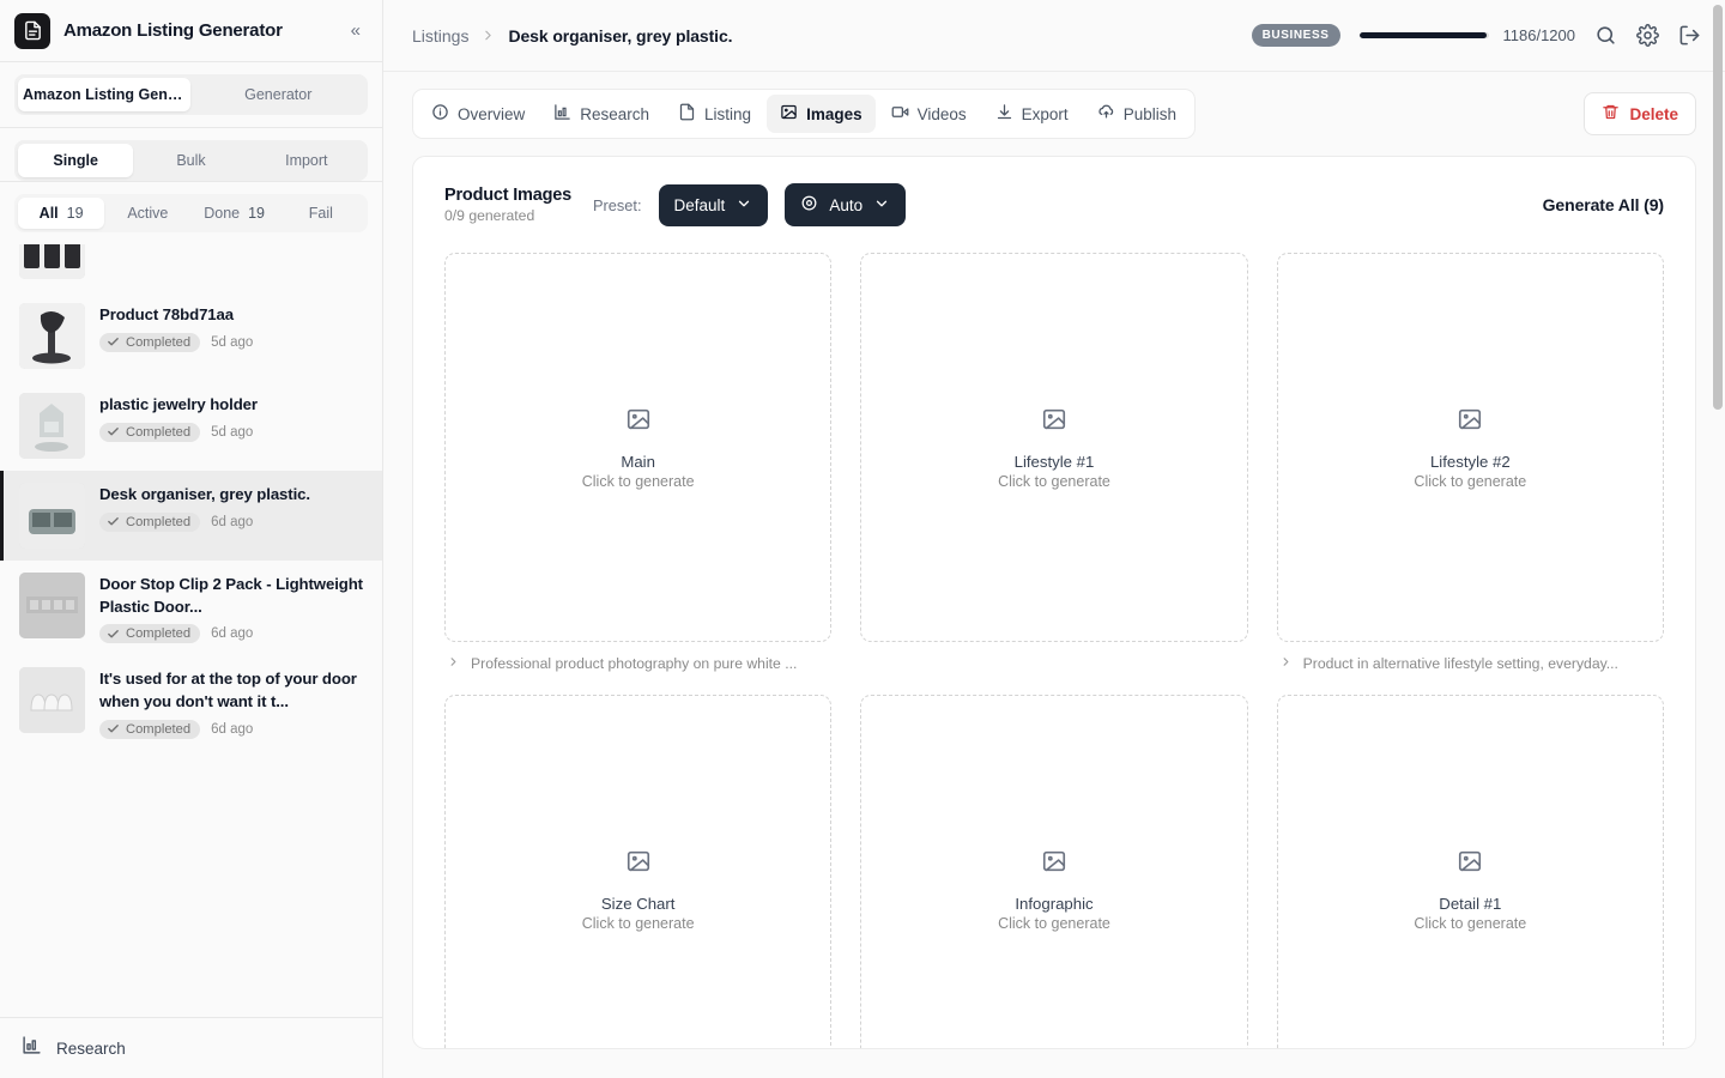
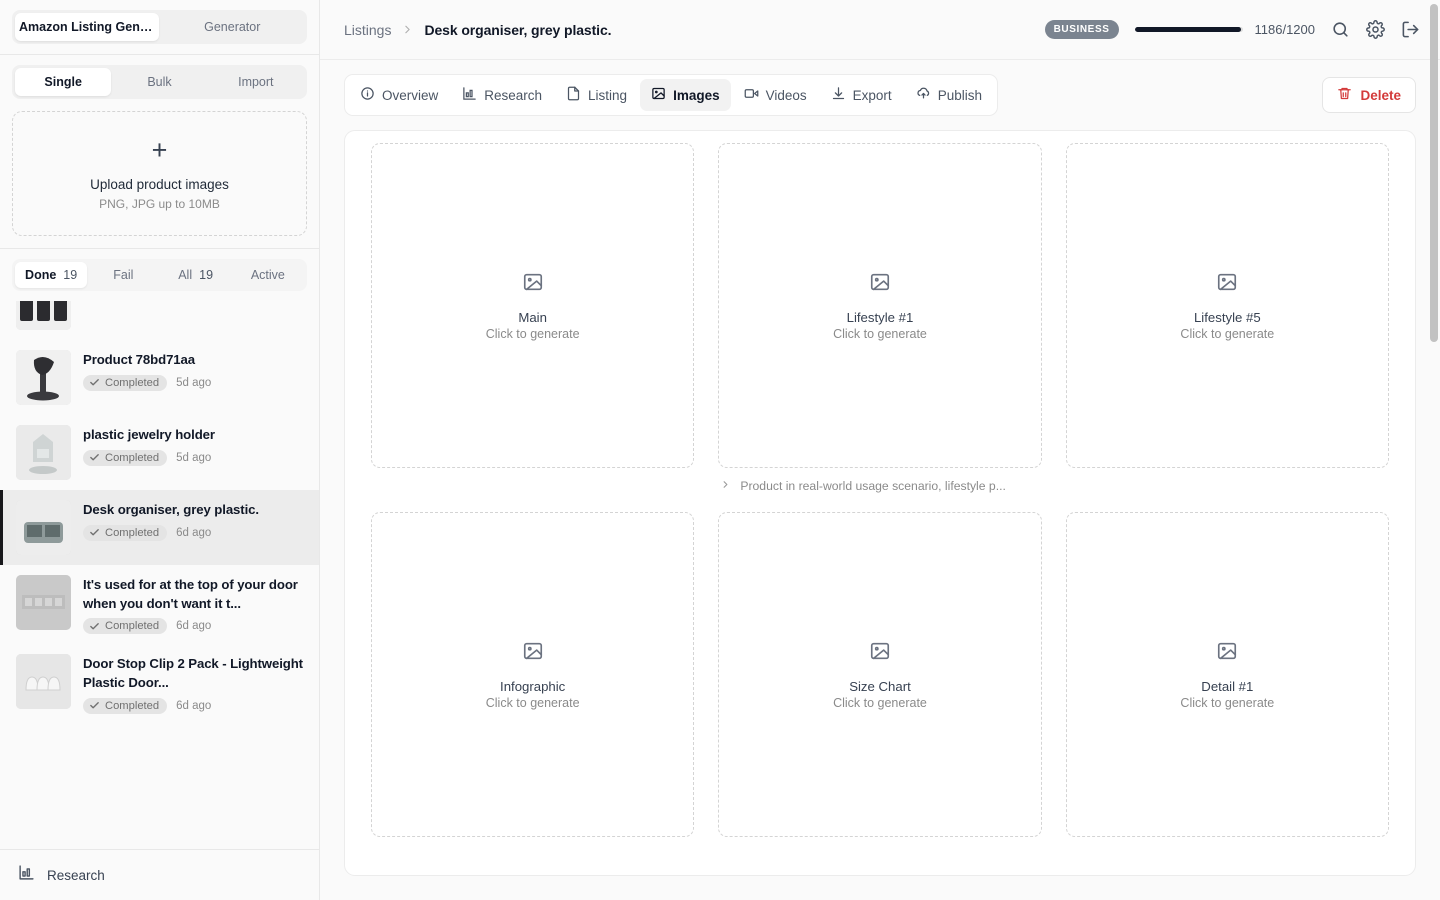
- Amazon Listing Generator
- «
  Amazon Listing Genera
  Generator
  Single
  Bulk
  Import
+ +
+ Upload product images
+ PNG, JPG up to 10MB
- All
+ Done
  19
- Active
+ Fail
- Done
+ All
  19
- Fail
+ Active
  Product 78bd71aa
  Completed
  5d ago
  plastic jewelry holder
  Completed
  5d ago
  Desk organiser, grey plastic.
  Completed
  6d ago
- Door Stop Clip 2 Pack - Lightweight Plastic Door...
+ It's used for at the top of your door when you don't want it t...
  Completed
  6d ago
- It's used for at the top of your door when you don't want it t...
+ Door Stop Clip 2 Pack - Lightweight Plastic Door...
  Completed
  6d ago
  Research
  Listings
  Desk organiser, grey plastic.
  BUSINESS
  1186/1200
  Overview
  Research
  Listing
  Images
  Videos
  Export
  Publish
  Delete
- Product Images
- 0/9 generated
- Preset:
- Default
- Auto
- Generate All (9)
  Main
  Click to generate
- Professional product photography on pure white ...
  Lifestyle #1
  Click to generate
+ Product in real-world usage scenario, lifestyle p...
- Lifestyle #2
+ Lifestyle #5
  Click to generate
- Product in alternative lifestyle setting, everyday...
- Size Chart
+ Infographic
  Click to generate
- Infographic
+ Size Chart
  Click to generate
  Detail #1
  Click to generate
